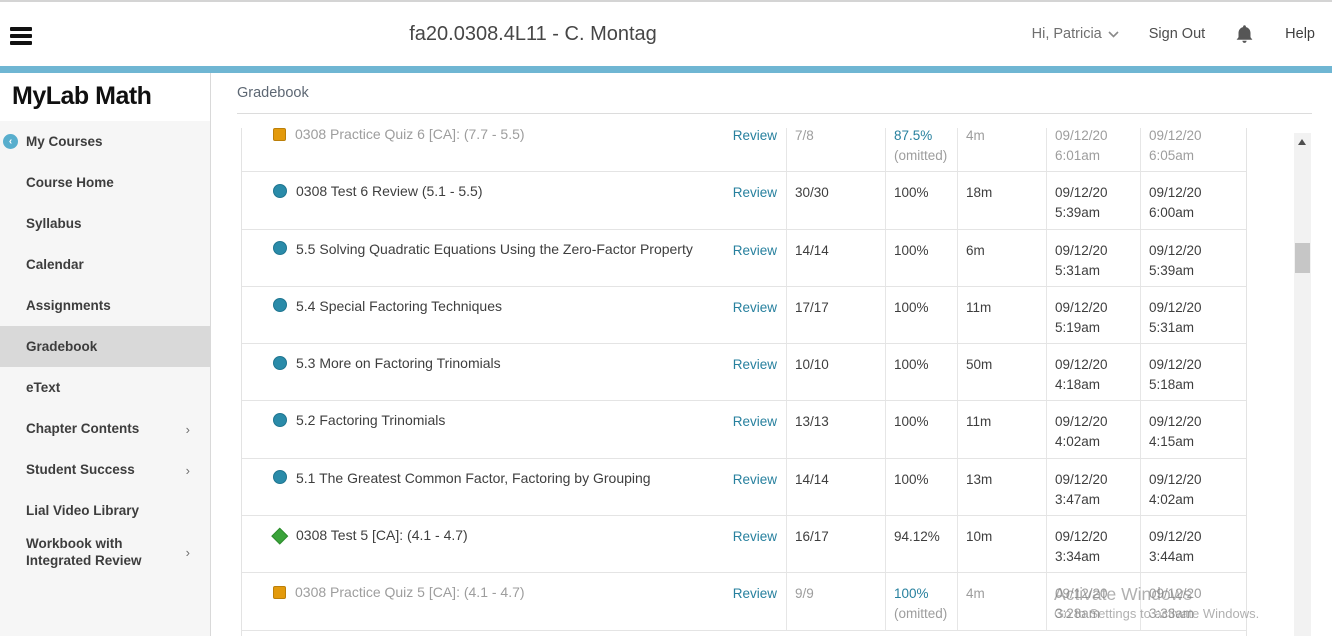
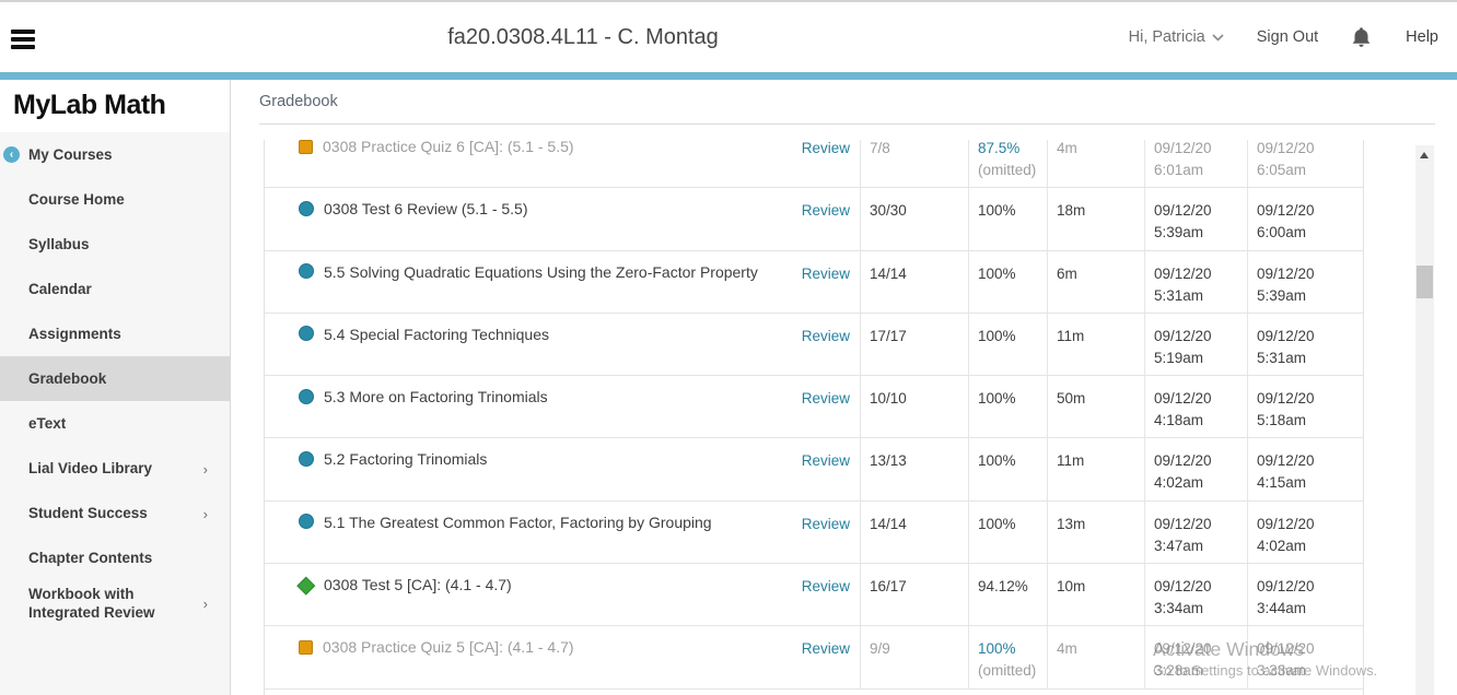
  fa20.0308.4L11 - C. Montag
  Hi, Patricia
  Sign Out
  Help
  MyLab Math
  ‹
  My Courses
  Course Home
  Syllabus
  Calendar
  Assignments
  Gradebook
  eText
- Chapter Contents
+ Lial Video Library
  ›
  Student Success
  ›
- Lial Video Library
+ Chapter Contents
  Workbook with Integrated Review
  ›
  Gradebook
- 0308 Practice Quiz 6 [CA]: (7.7 - 5.5)
+ 0308 Practice Quiz 6 [CA]: (5.1 - 5.5)
  Review
  7/8
  87.5%
  (omitted)
  4m
  09/12/20
  6:01am
  09/12/20
  6:05am
  0308 Test 6 Review (5.1 - 5.5)
  Review
  30/30
  100%
  18m
  09/12/20
  5:39am
  09/12/20
  6:00am
  5.5 Solving Quadratic Equations Using the Zero-Factor Property
  Review
  14/14
  100%
  6m
  09/12/20
  5:31am
  09/12/20
  5:39am
  5.4 Special Factoring Techniques
  Review
  17/17
  100%
  11m
  09/12/20
  5:19am
  09/12/20
  5:31am
  5.3 More on Factoring Trinomials
  Review
  10/10
  100%
  50m
  09/12/20
  4:18am
  09/12/20
  5:18am
  5.2 Factoring Trinomials
  Review
  13/13
  100%
  11m
  09/12/20
  4:02am
  09/12/20
  4:15am
  5.1 The Greatest Common Factor, Factoring by Grouping
  Review
  14/14
  100%
  13m
  09/12/20
  3:47am
  09/12/20
  4:02am
  0308 Test 5 [CA]: (4.1 - 4.7)
  Review
  16/17
  94.12%
  10m
  09/12/20
  3:34am
  09/12/20
  3:44am
  0308 Practice Quiz 5 [CA]: (4.1 - 4.7)
  Review
  9/9
  100%
  (omitted)
  4m
  09/12/20
  3:28am
  09/12/20
  3:33am
  Activate Windows
  Go to Settings to activate Windows.
